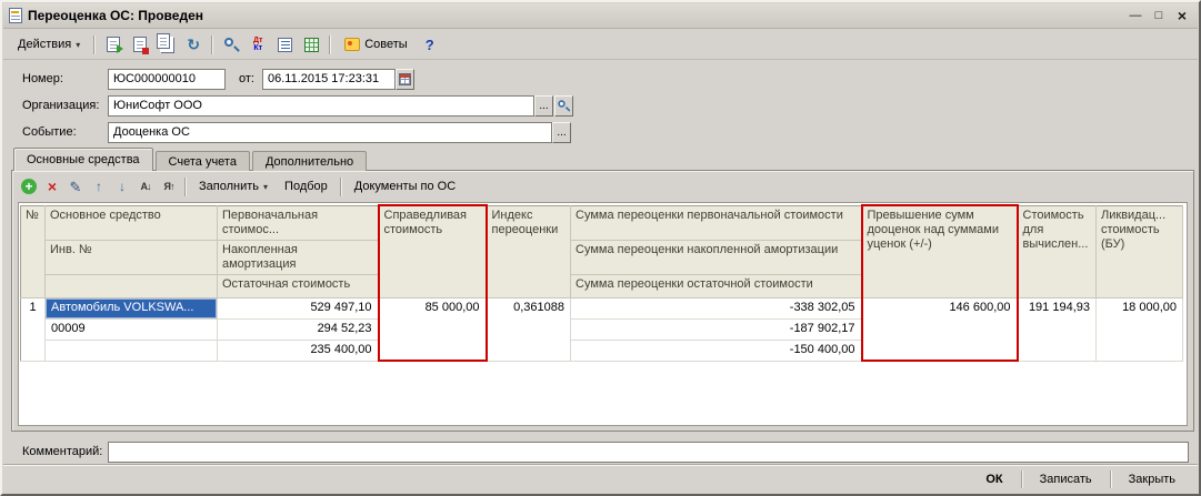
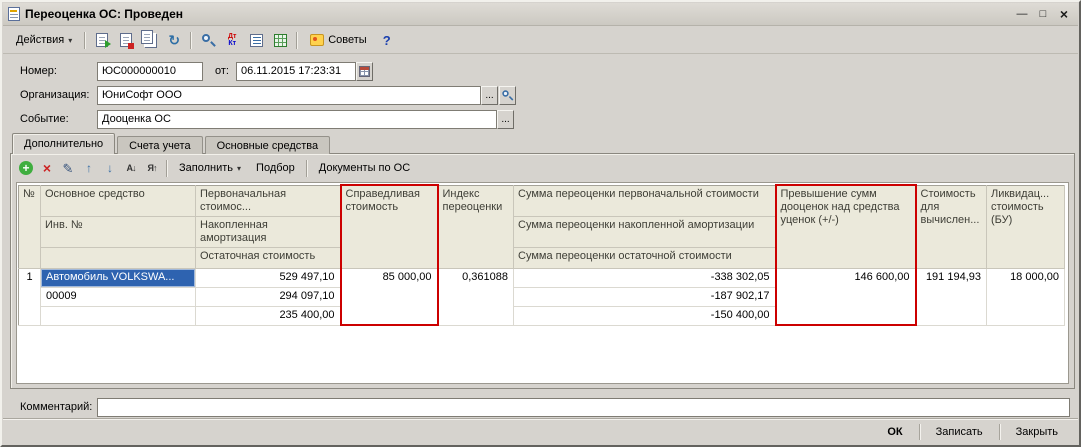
  Переоценка ОС: Проведен
  —
  □
  ×
  Действия
  ▾
  ↻
  Советы
  ?
  Номер:
  ЮС000000010
  от:
  06.11.2015 17:23:31
  Организация:
  ЮниСофт ООО
  ...
  Событие:
  Дооценка ОС
  ...
- Основные средства
+ Дополнительно
  Счета учета
- Дополнительно
+ Основные средства
  +
  ×
  ✎
  ↑
  ↓
  А↓
  Я↑
  Заполнить
  ▾
  Подбор
  Документы по ОС
- №	Основное средство	Первоначальная стоимос...	Справедливая стоимость	Индекс переоценки	Сумма переоценки первоначальной стоимости	Превышение сумм дооценок над суммами уценок (+/-)	Стоимость для вычислен...	Ликвидац... стоимость (БУ)
+ №	Основное средство	Первоначальная стоимос...	Справедливая стоимость	Индекс переоценки	Сумма переоценки первоначальной стоимости	Превышение сумм дооценок над средства уценок (+/-)	Стоимость для вычислен...	Ликвидац... стоимость (БУ)
  Инв. №	Накопленная амортизация	Сумма переоценки накопленной амортизации
  	Остаточная стоимость	Сумма переоценки остаточной стоимости
  1	Автомобиль VOLKSWA...	529 497,10	85 000,00	0,361088	-338 302,05	146 600,00	191 194,93	18 000,00
- 00009	294 52,23	-187 902,17
+ 00009	294 097,10	-187 902,17
  	235 400,00	-150 400,00
  Комментарий:
  ОК
  Записать
  Закрыть
